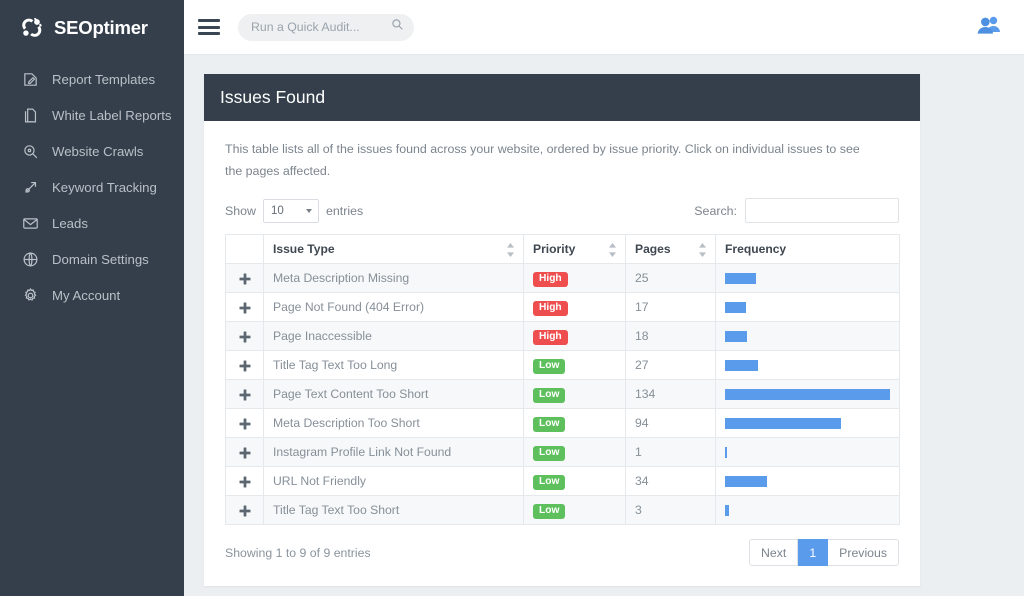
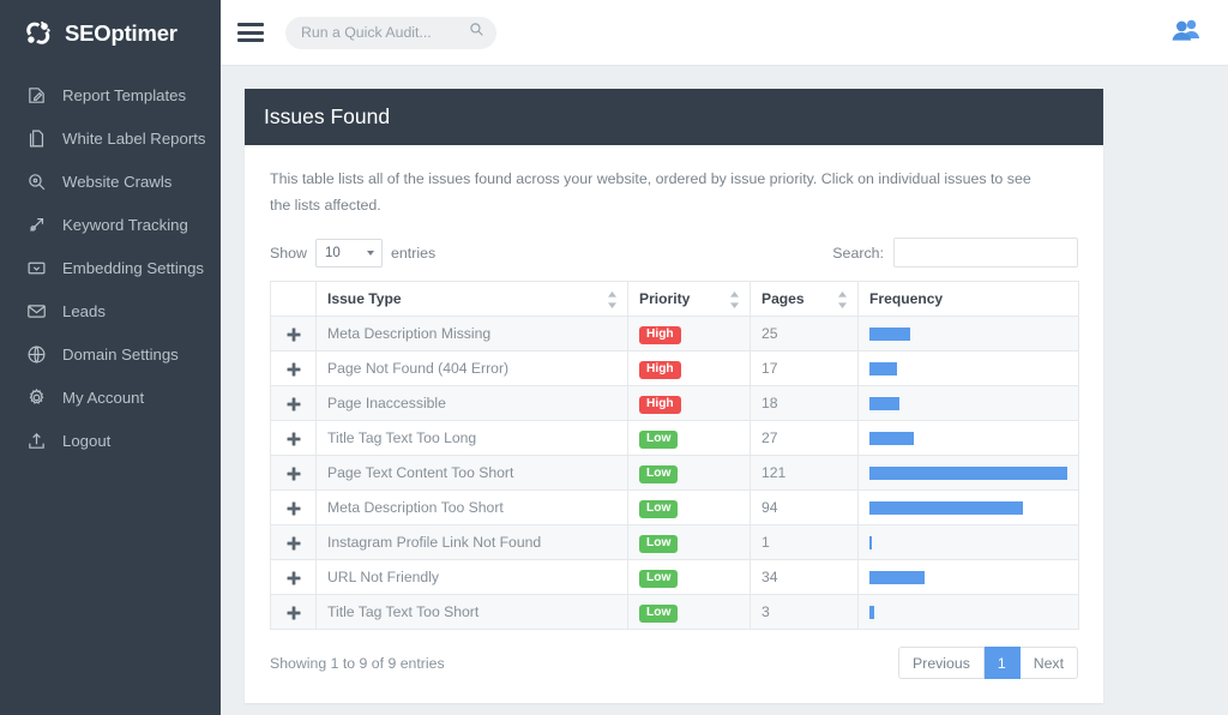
  SEOptimer
  Report Templates
  White Label Reports
  Website Crawls
  Keyword Tracking
+ Embedding Settings
  Leads
  Domain Settings
  My Account
+ Logout
  Run a Quick Audit...
  Issues Found
- This table lists all of the issues found across your website, ordered by issue priority. Click on individual issues to see the pages affected.
+ This table lists all of the issues found across your website, ordered by issue priority. Click on individual issues to see the lists affected.
  Show
  10
  entries
  Search:
  	Issue Type	Priority	Pages	Frequency
  	Meta Description Missing	High	25
  	Page Not Found (404 Error)	High	17
  	Page Inaccessible	High	18
  	Title Tag Text Too Long	Low	27
- 	Page Text Content Too Short	Low	134
+ 	Page Text Content Too Short	Low	121
  	Meta Description Too Short	Low	94
  	Instagram Profile Link Not Found	Low	1
  	URL Not Friendly	Low	34
  	Title Tag Text Too Short	Low	3
  Showing 1 to 9 of 9 entries
- Next
+ Previous
  1
- Previous
+ Next
